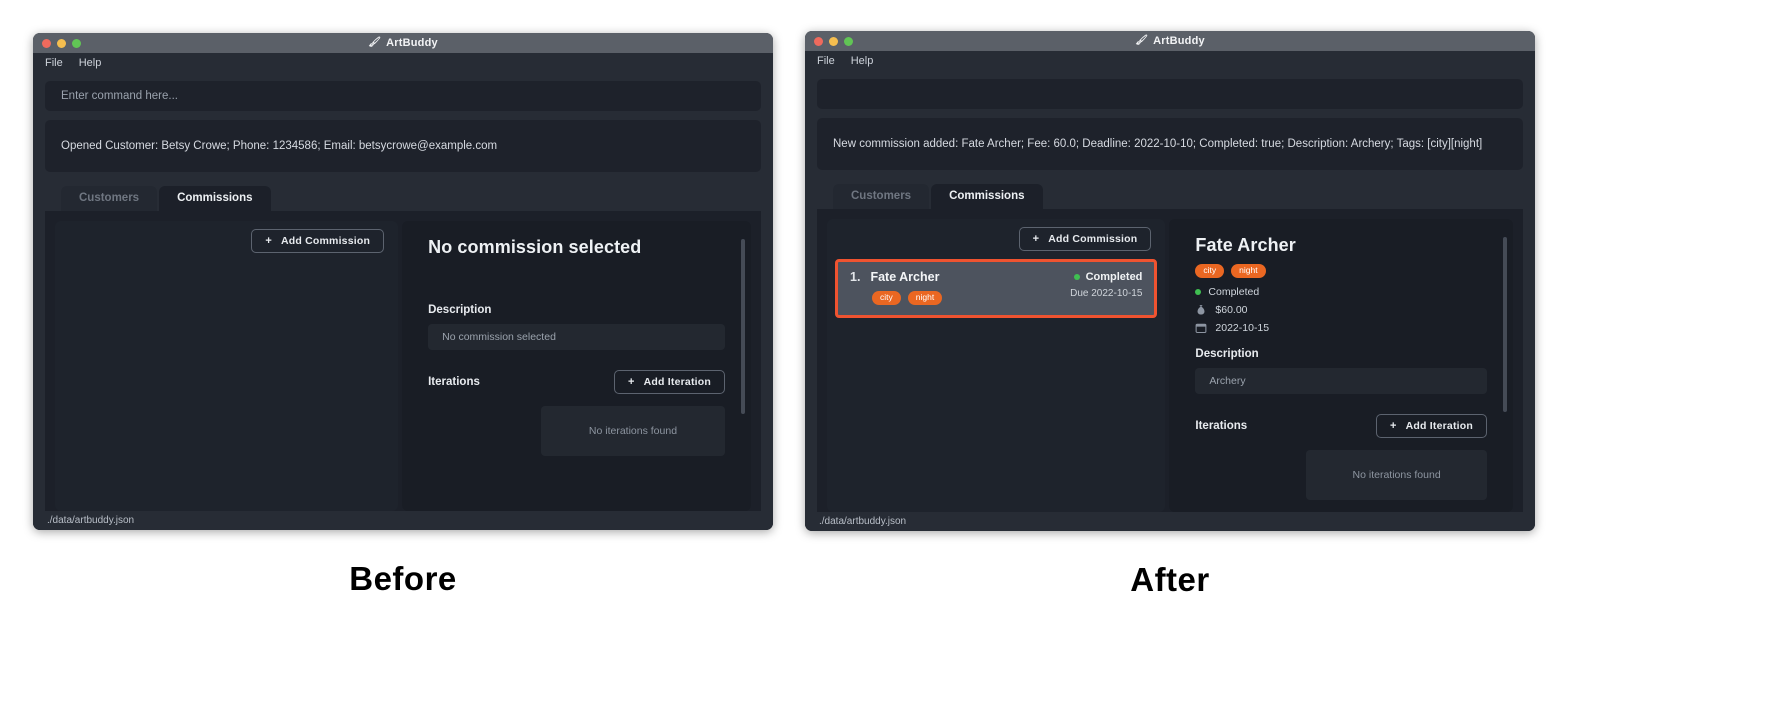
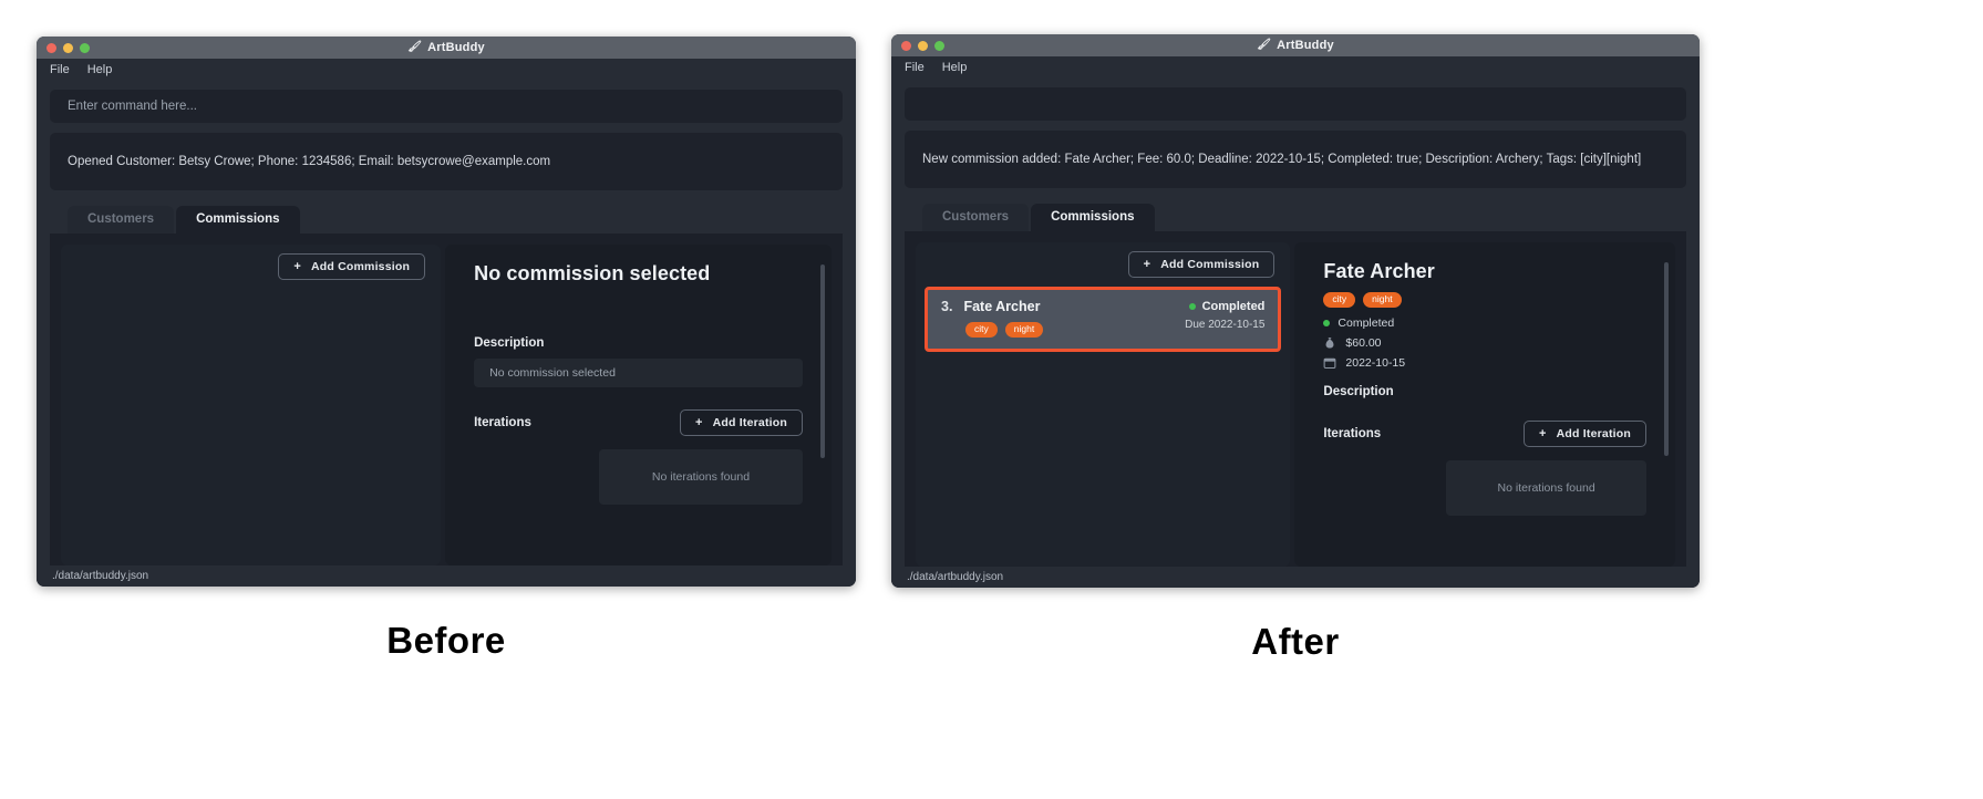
  🖌
  ArtBuddy
  File
  Help
  Enter command here...
  Opened Customer: Betsy Crowe; Phone: 1234586; Email: betsycrowe@example.com
  Customers
  Commissions
  +
  Add Commission
  No commission selected
  Description
  No commission selected
  Iterations
  +
  Add Iteration
  No iterations found
  ./data/artbuddy.json
  Before
  🖌
  ArtBuddy
  File
  Help
- New commission added: Fate Archer; Fee: 60.0; Deadline: 2022-10-10; Completed: true; Description: Archery; Tags: [city][night]
+ New commission added: Fate Archer; Fee: 60.0; Deadline: 2022-10-15; Completed: true; Description: Archery; Tags: [city][night]
  Customers
  Commissions
  +
  Add Commission
- 1.
+ 3.
  Fate Archer
  city
  night
  Completed
  Due 2022-10-15
  Fate Archer
  city
  night
  Completed
  $60.00
  2022-10-15
  Description
- Archery
  Iterations
  +
  Add Iteration
  No iterations found
  ./data/artbuddy.json
  After
